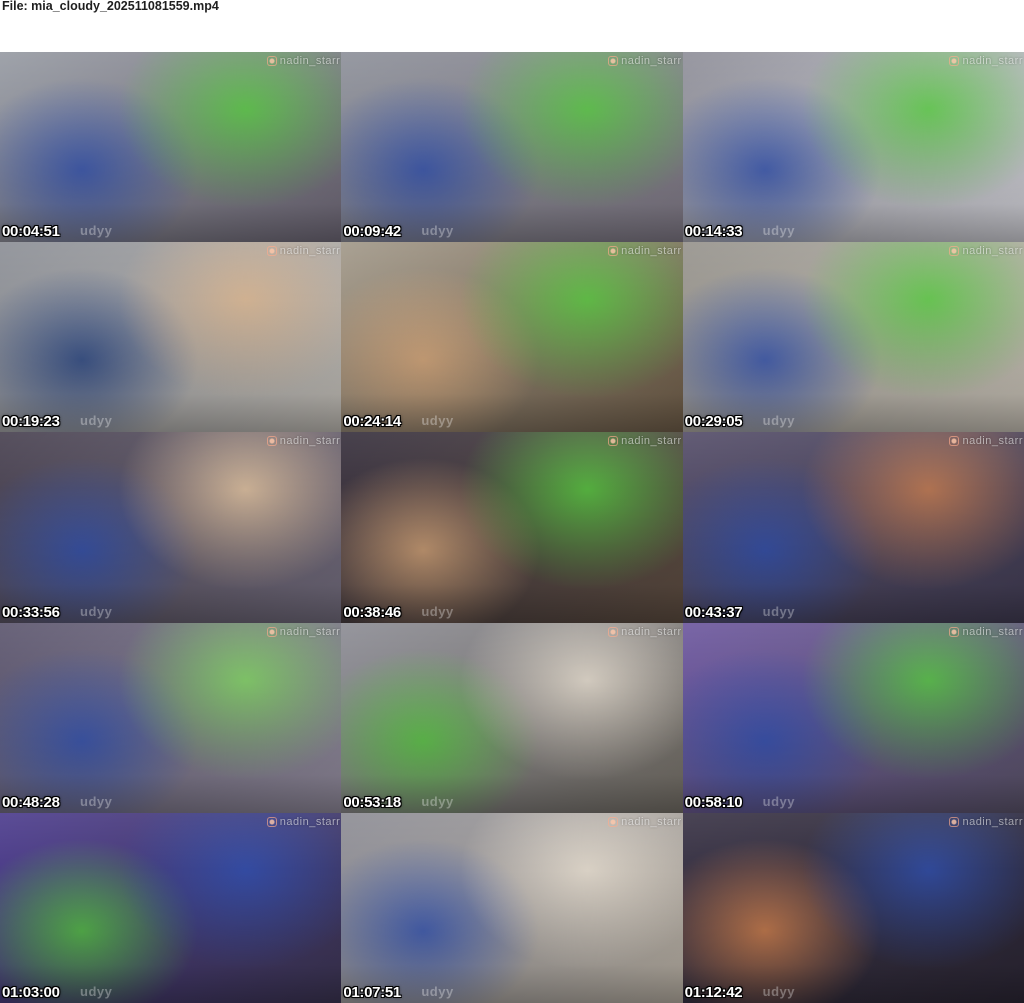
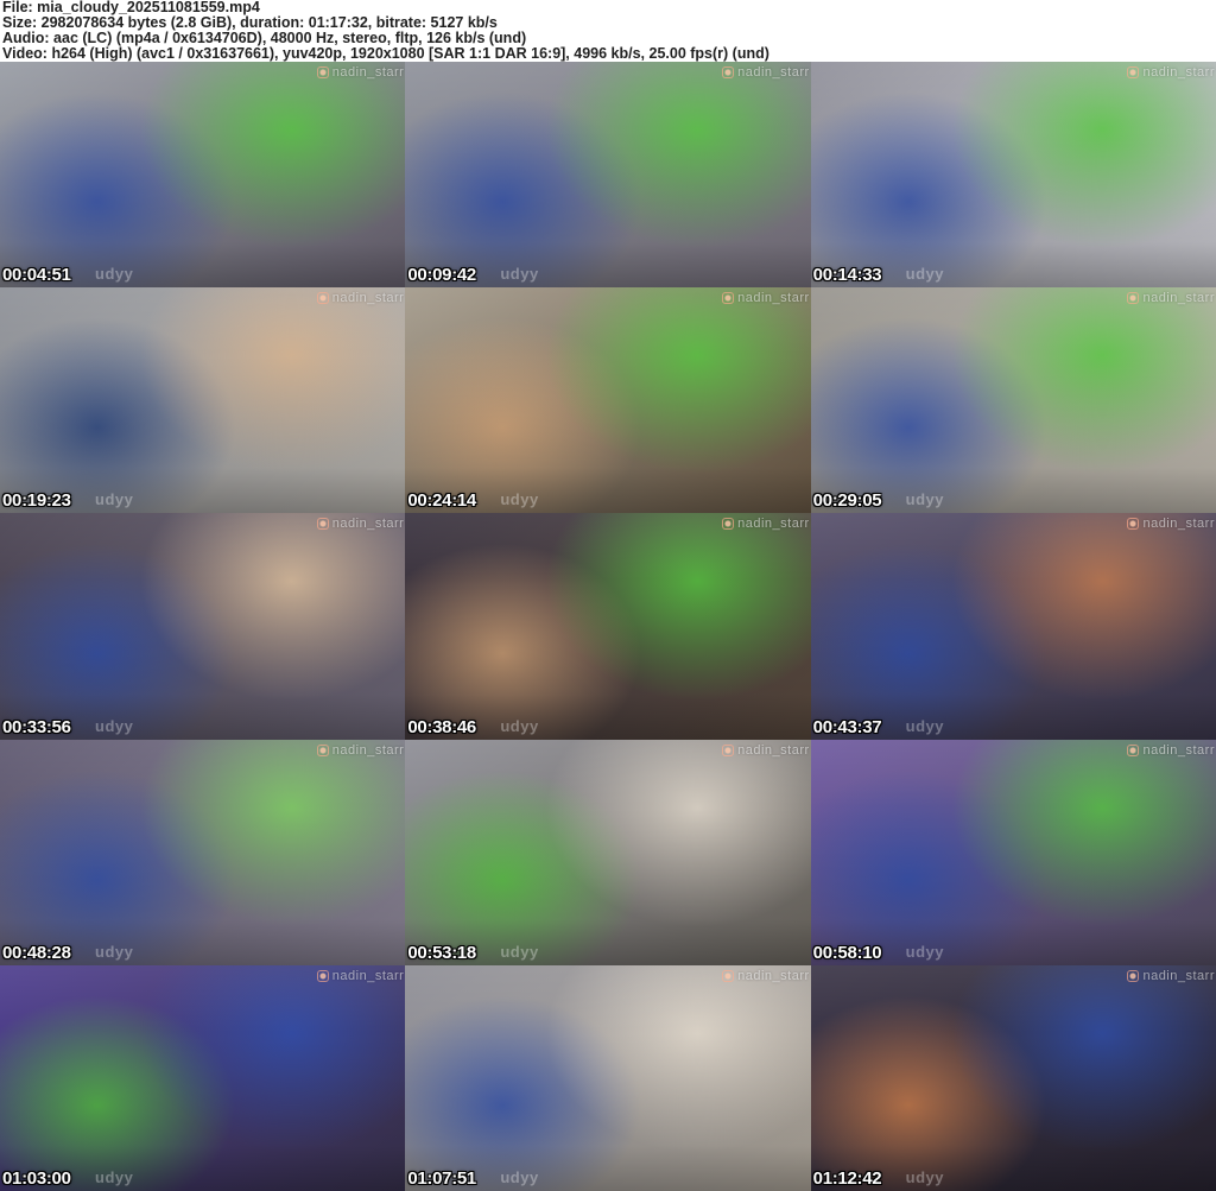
  File: mia_cloudy_202511081559.mp4
+ Size: 2982078634 bytes (2.8 GiB), duration: 01:17:32, bitrate: 5127 kb/s
+ Audio: aac (LC) (mp4a / 0x6134706D), 48000 Hz, stereo, fltp, 126 kb/s (und)
+ Video: h264 (High) (avc1 / 0x31637661), yuv420p, 1920x1080 [SAR 1:1 DAR 16:9], 4996 kb/s, 25.00 fps(r) (und)
  nadin_starr
  udyy
  00:04:51
  nadin_starr
  udyy
  00:09:42
  nadin_starr
  udyy
  00:14:33
  nadin_starr
  udyy
  00:19:23
  nadin_starr
  udyy
  00:24:14
  nadin_starr
  udyy
  00:29:05
  nadin_starr
  udyy
  00:33:56
  nadin_starr
  udyy
  00:38:46
  nadin_starr
  udyy
  00:43:37
  nadin_starr
  udyy
  00:48:28
  nadin_starr
  udyy
  00:53:18
  nadin_starr
  udyy
  00:58:10
  nadin_starr
  udyy
  01:03:00
  nadin_starr
  udyy
  01:07:51
  nadin_starr
  udyy
  01:12:42
